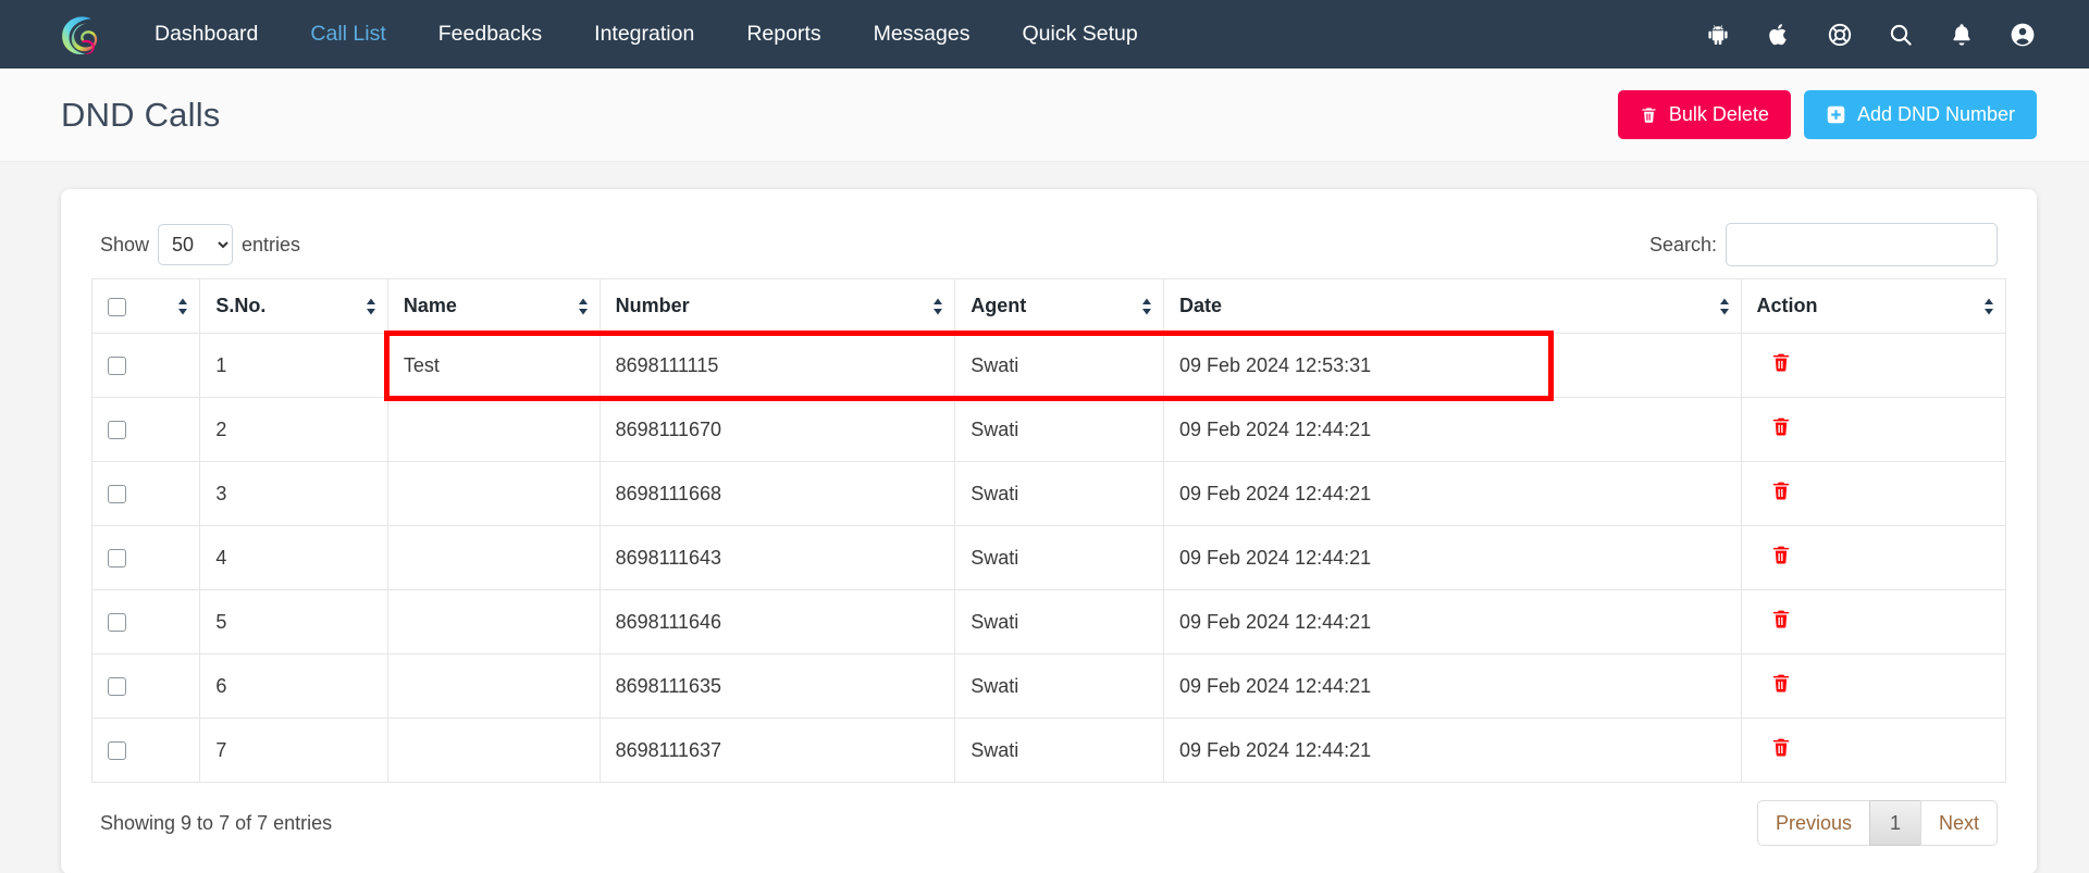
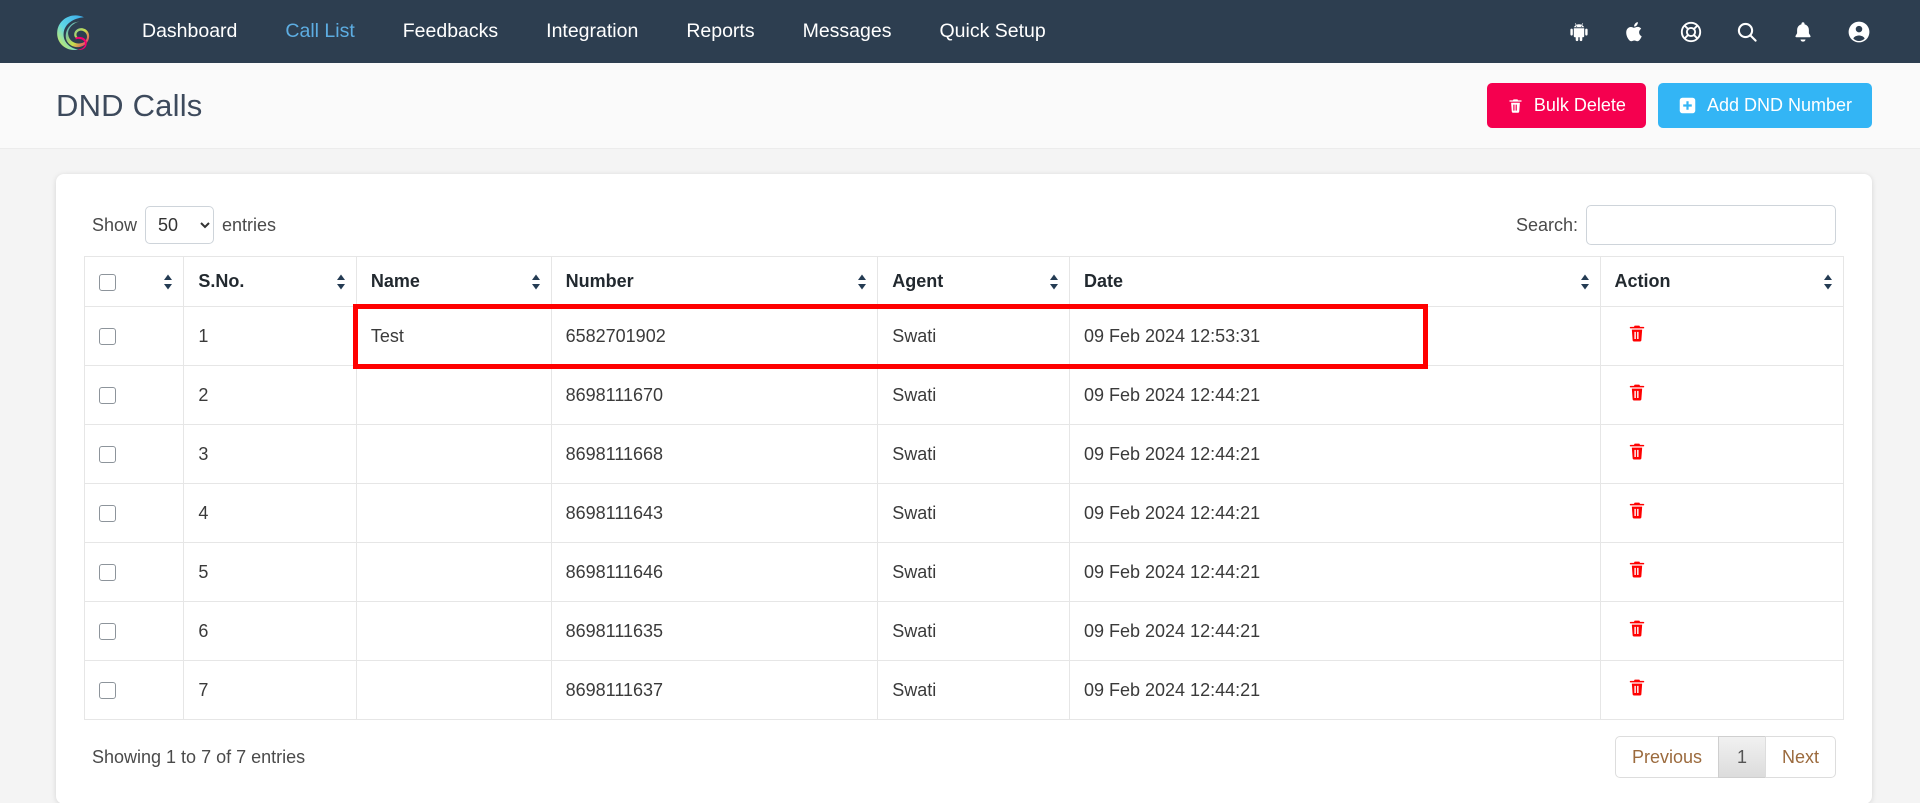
  Dashboard
  Call List
  Feedbacks
  Integration
  Reports
  Messages
  Quick Setup
  DND Calls
  Bulk Delete
  Add DND Number
  Show
  50
  entries
  Search:
  	S.No.	Name	Number	Agent	Date	Action
- 	1	Test	8698111115	Swati	09 Feb 2024 12:53:31
+ 	1	Test	6582701902	Swati	09 Feb 2024 12:53:31
  	2		8698111670	Swati	09 Feb 2024 12:44:21
  	3		8698111668	Swati	09 Feb 2024 12:44:21
  	4		8698111643	Swati	09 Feb 2024 12:44:21
  	5		8698111646	Swati	09 Feb 2024 12:44:21
  	6		8698111635	Swati	09 Feb 2024 12:44:21
  	7		8698111637	Swati	09 Feb 2024 12:44:21
- Showing 9 to 7 of 7 entries
+ Showing 1 to 7 of 7 entries
  Previous
  1
  Next
